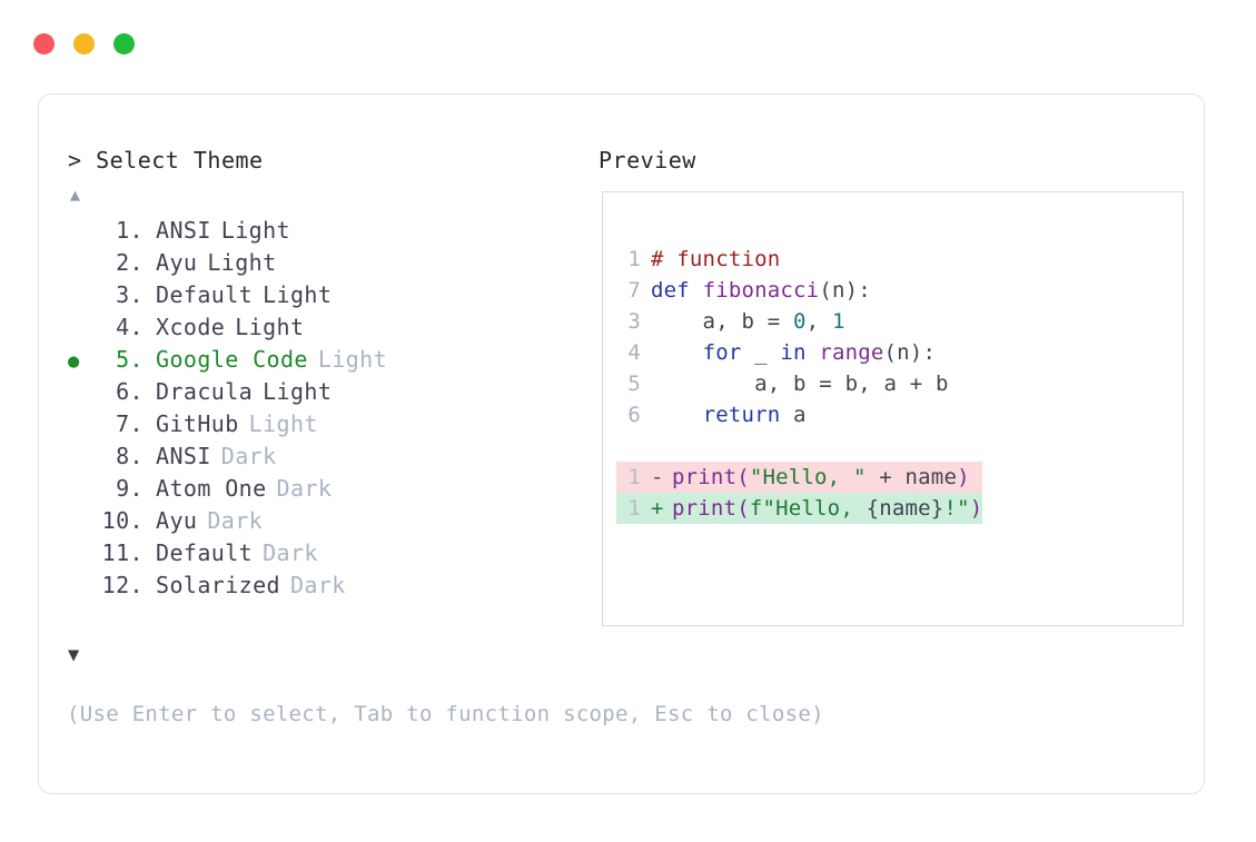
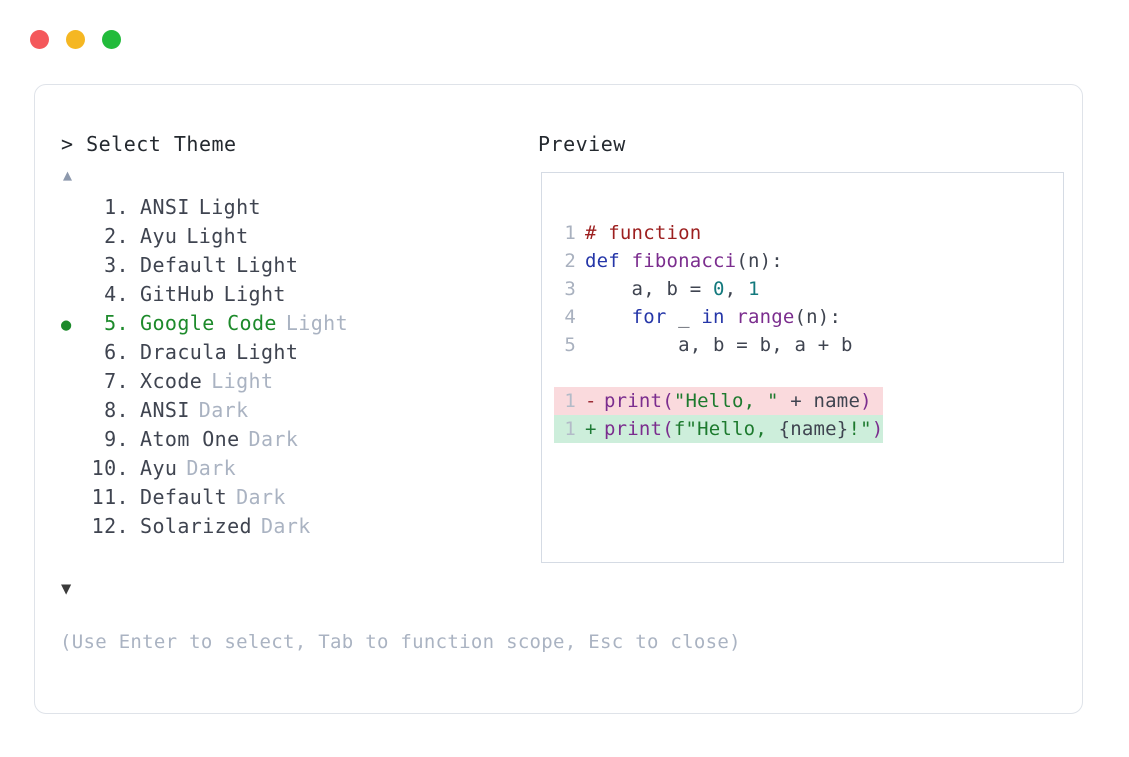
  > Select Theme
  ▲
  1.
  ANSI
  Light
  2.
  Ayu
  Light
  3.
  Default
  Light
  4.
- Xcode
+ GitHub
  Light
  ●
  5.
  Google Code
  Light
  6.
  Dracula
  Light
  7.
- GitHub
+ Xcode
  Light
  8.
  ANSI
  Dark
  9.
  Atom One
  Dark
  10.
  Ayu
  Dark
  11.
  Default
  Dark
  12.
  Solarized
  Dark
  ▼
  (Use Enter to select, Tab to function scope, Esc to close)
  Preview
  1
  # function
- 7
+ 2
  def fibonacci(n):
  3
  a, b = 0, 1
  4
  for _ in range(n):
  5
  a, b = b, a + b
- 6
- return a
  1
  -
  print("Hello, " + name)
  1
  +
  print(f"Hello, {name}!")
